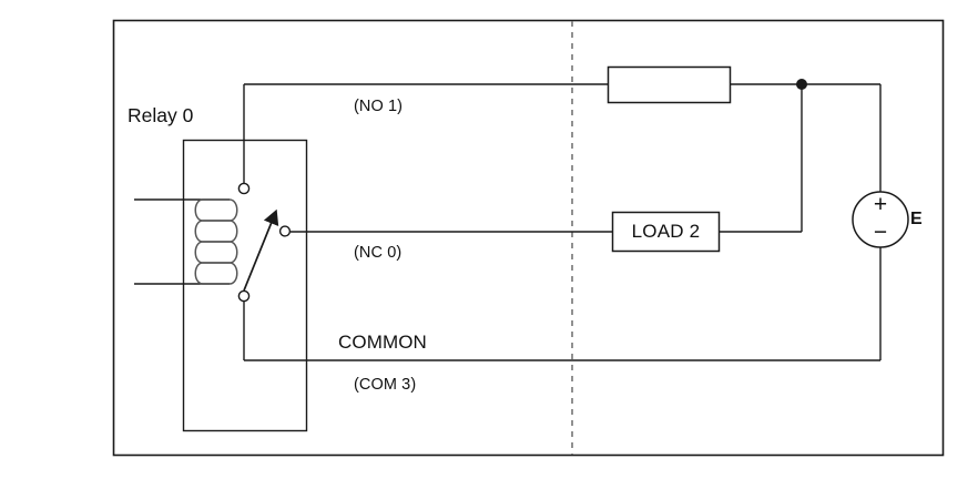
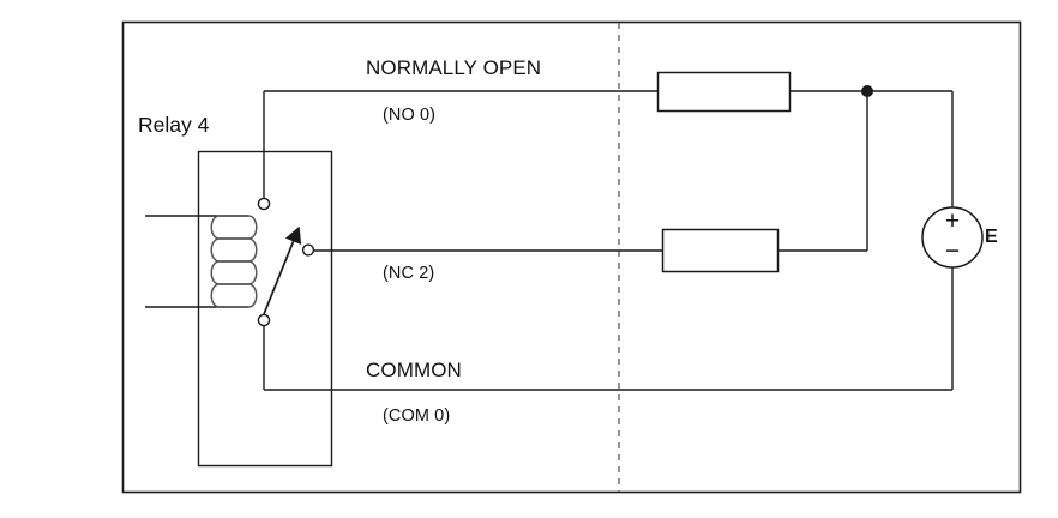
- Relay 0
+ Relay 4
+ NORMALLY OPEN
- (NO 1)
+ (NO 0)
- (NC 0)
+ (NC 2)
  COMMON
- (COM 3)
+ (COM 0)
- LOAD 2
  +
  −
  E
